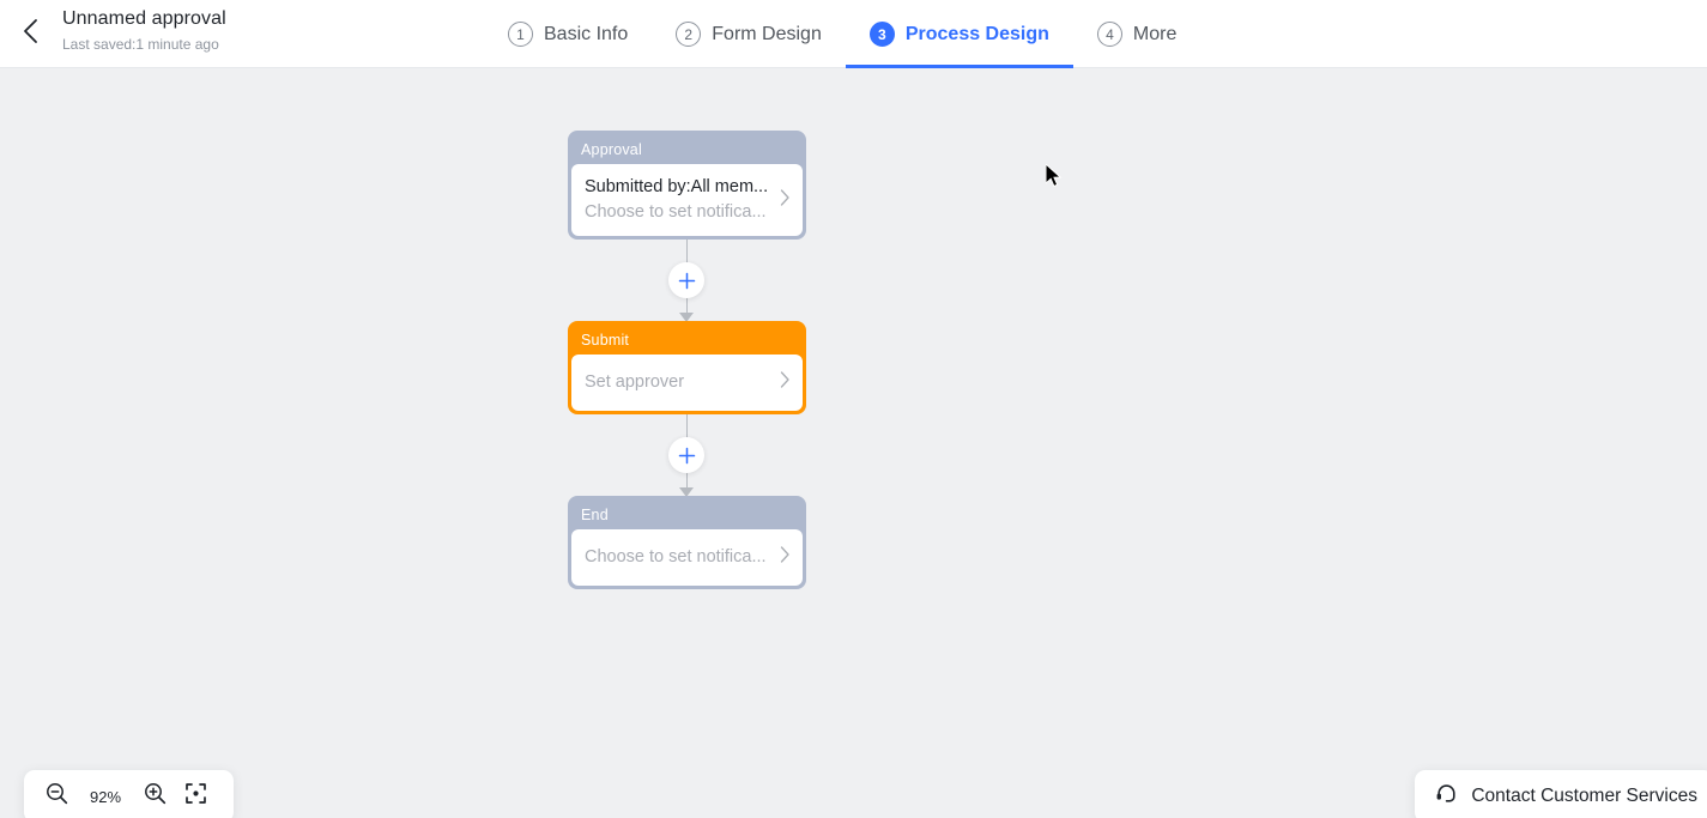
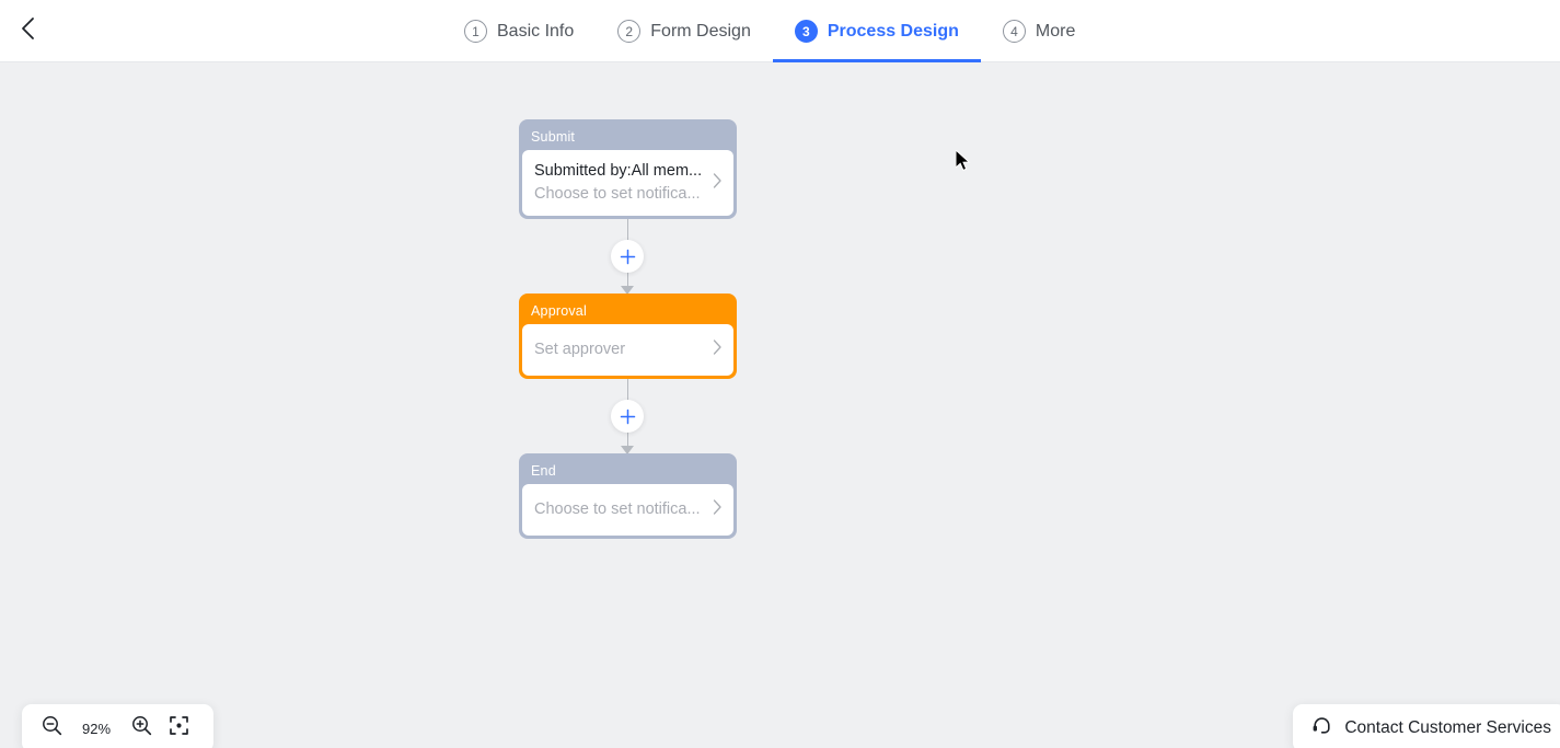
- Unnamed approval
- Last saved:1 minute ago
  1
  Basic Info
  2
  Form Design
  3
  Process Design
  4
  More
- Approval
+ Submit
  Submitted by:All mem...
  Choose to set notifica...
- Submit
+ Approval
  Set approver
  End
  Choose to set notifica...
  92%
  Contact Customer Services
